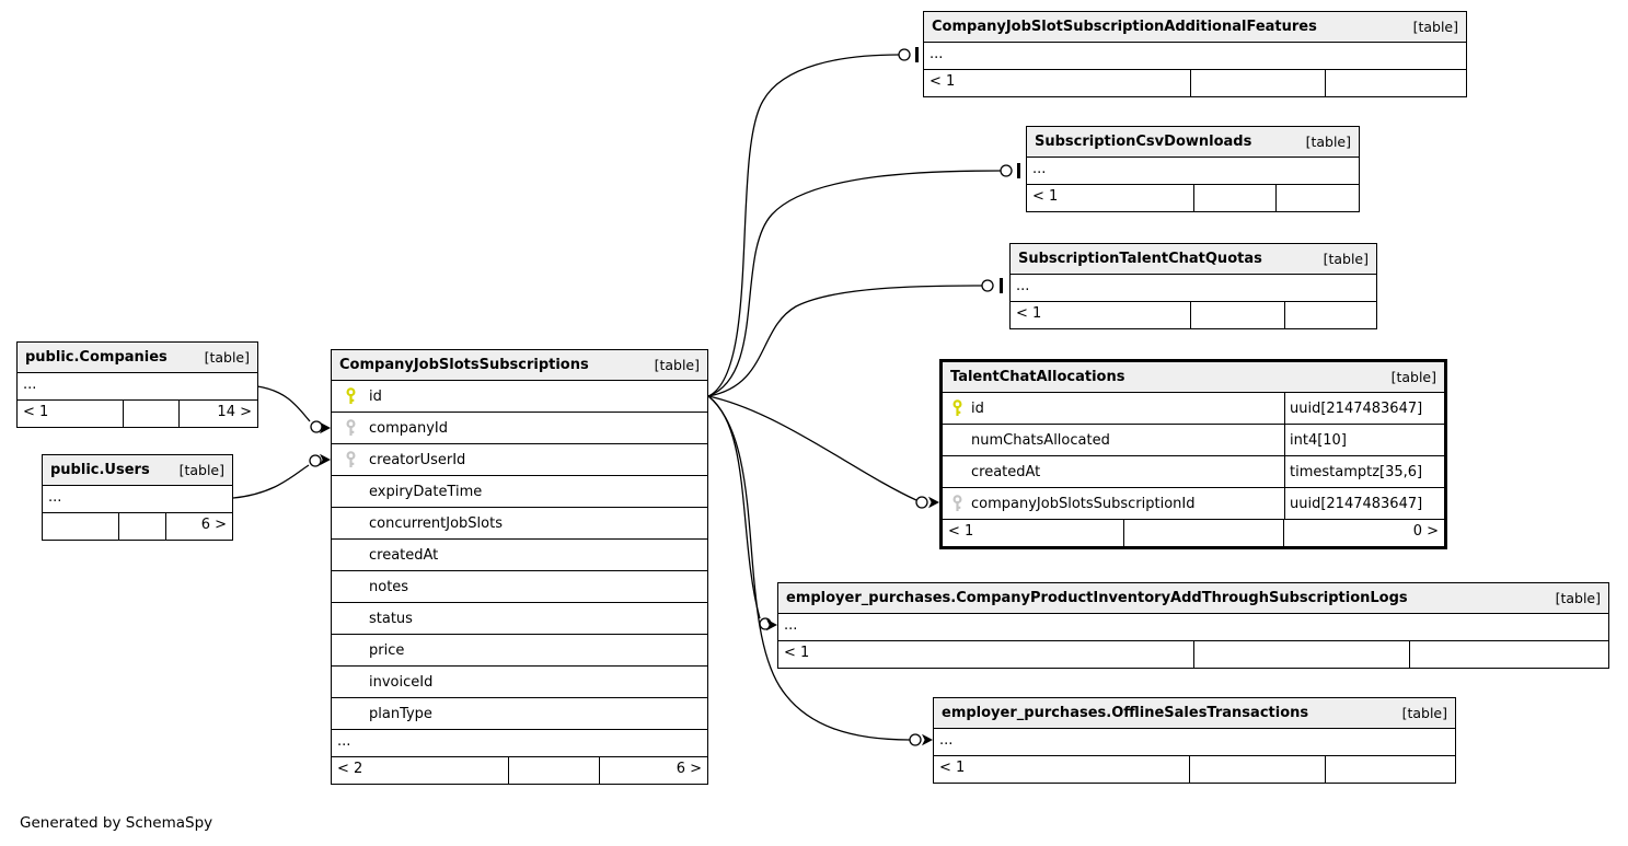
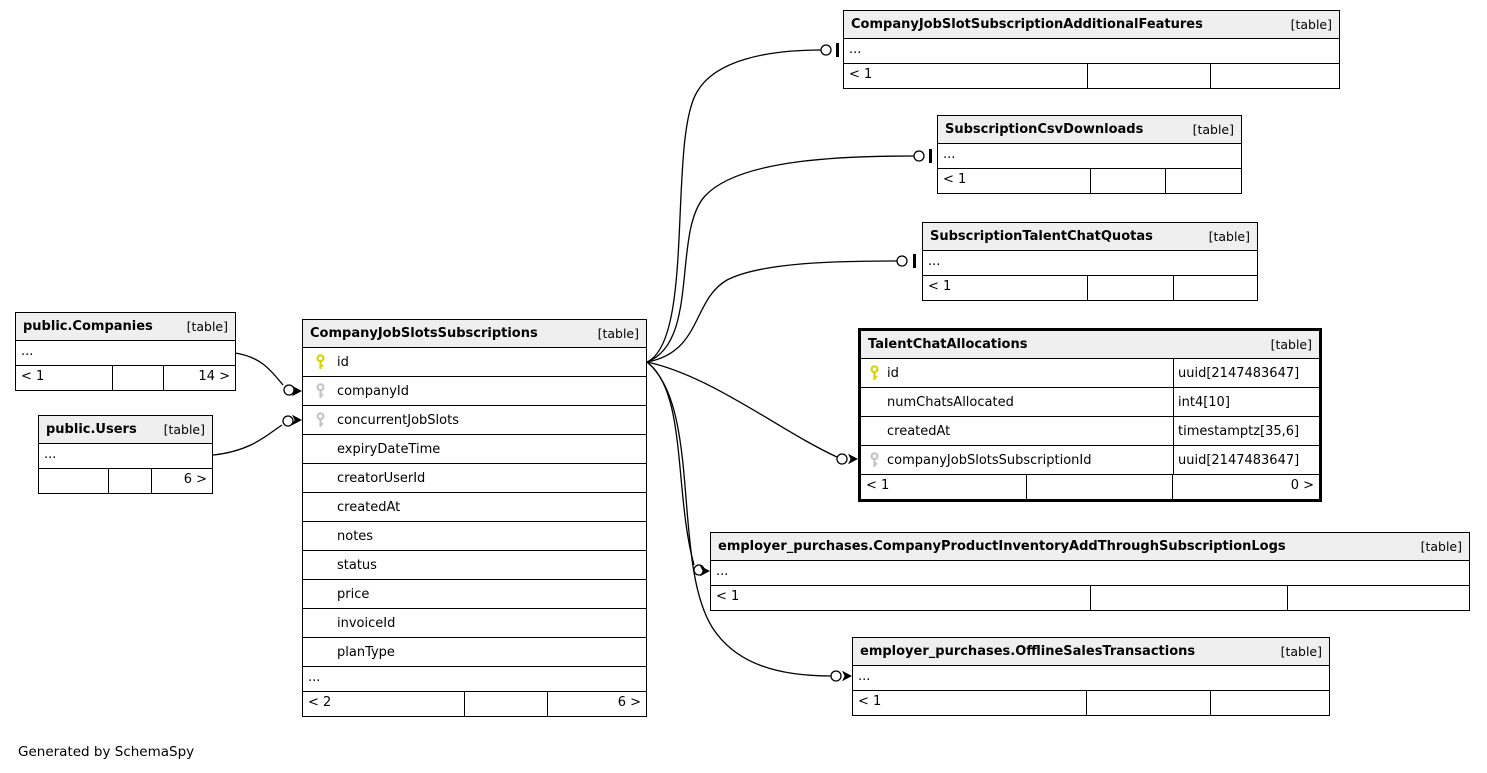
  public.Companies
  [table]
  ...
  < 1
  14 >
  public.Users
  [table]
  ...
  6 >
  CompanyJobSlotsSubscriptions
  [table]
  id
  companyId
- creatorUserId
+ concurrentJobSlots
  expiryDateTime
- concurrentJobSlots
+ creatorUserId
  createdAt
  notes
  status
  price
  invoiceId
  planType
  ...
  < 2
  6 >
  CompanyJobSlotSubscriptionAdditionalFeatures
  [table]
  ...
  < 1
  SubscriptionCsvDownloads
  [table]
  ...
  < 1
  SubscriptionTalentChatQuotas
  [table]
  ...
  < 1
  TalentChatAllocations
  [table]
  id
  uuid[2147483647]
  numChatsAllocated
  int4[10]
  createdAt
  timestamptz[35,6]
  companyJobSlotsSubscriptionId
  uuid[2147483647]
  < 1
  0 >
  employer_purchases.CompanyProductInventoryAddThroughSubscriptionLogs
  [table]
  ...
  < 1
  employer_purchases.OfflineSalesTransactions
  [table]
  ...
  < 1
  Generated by SchemaSpy
